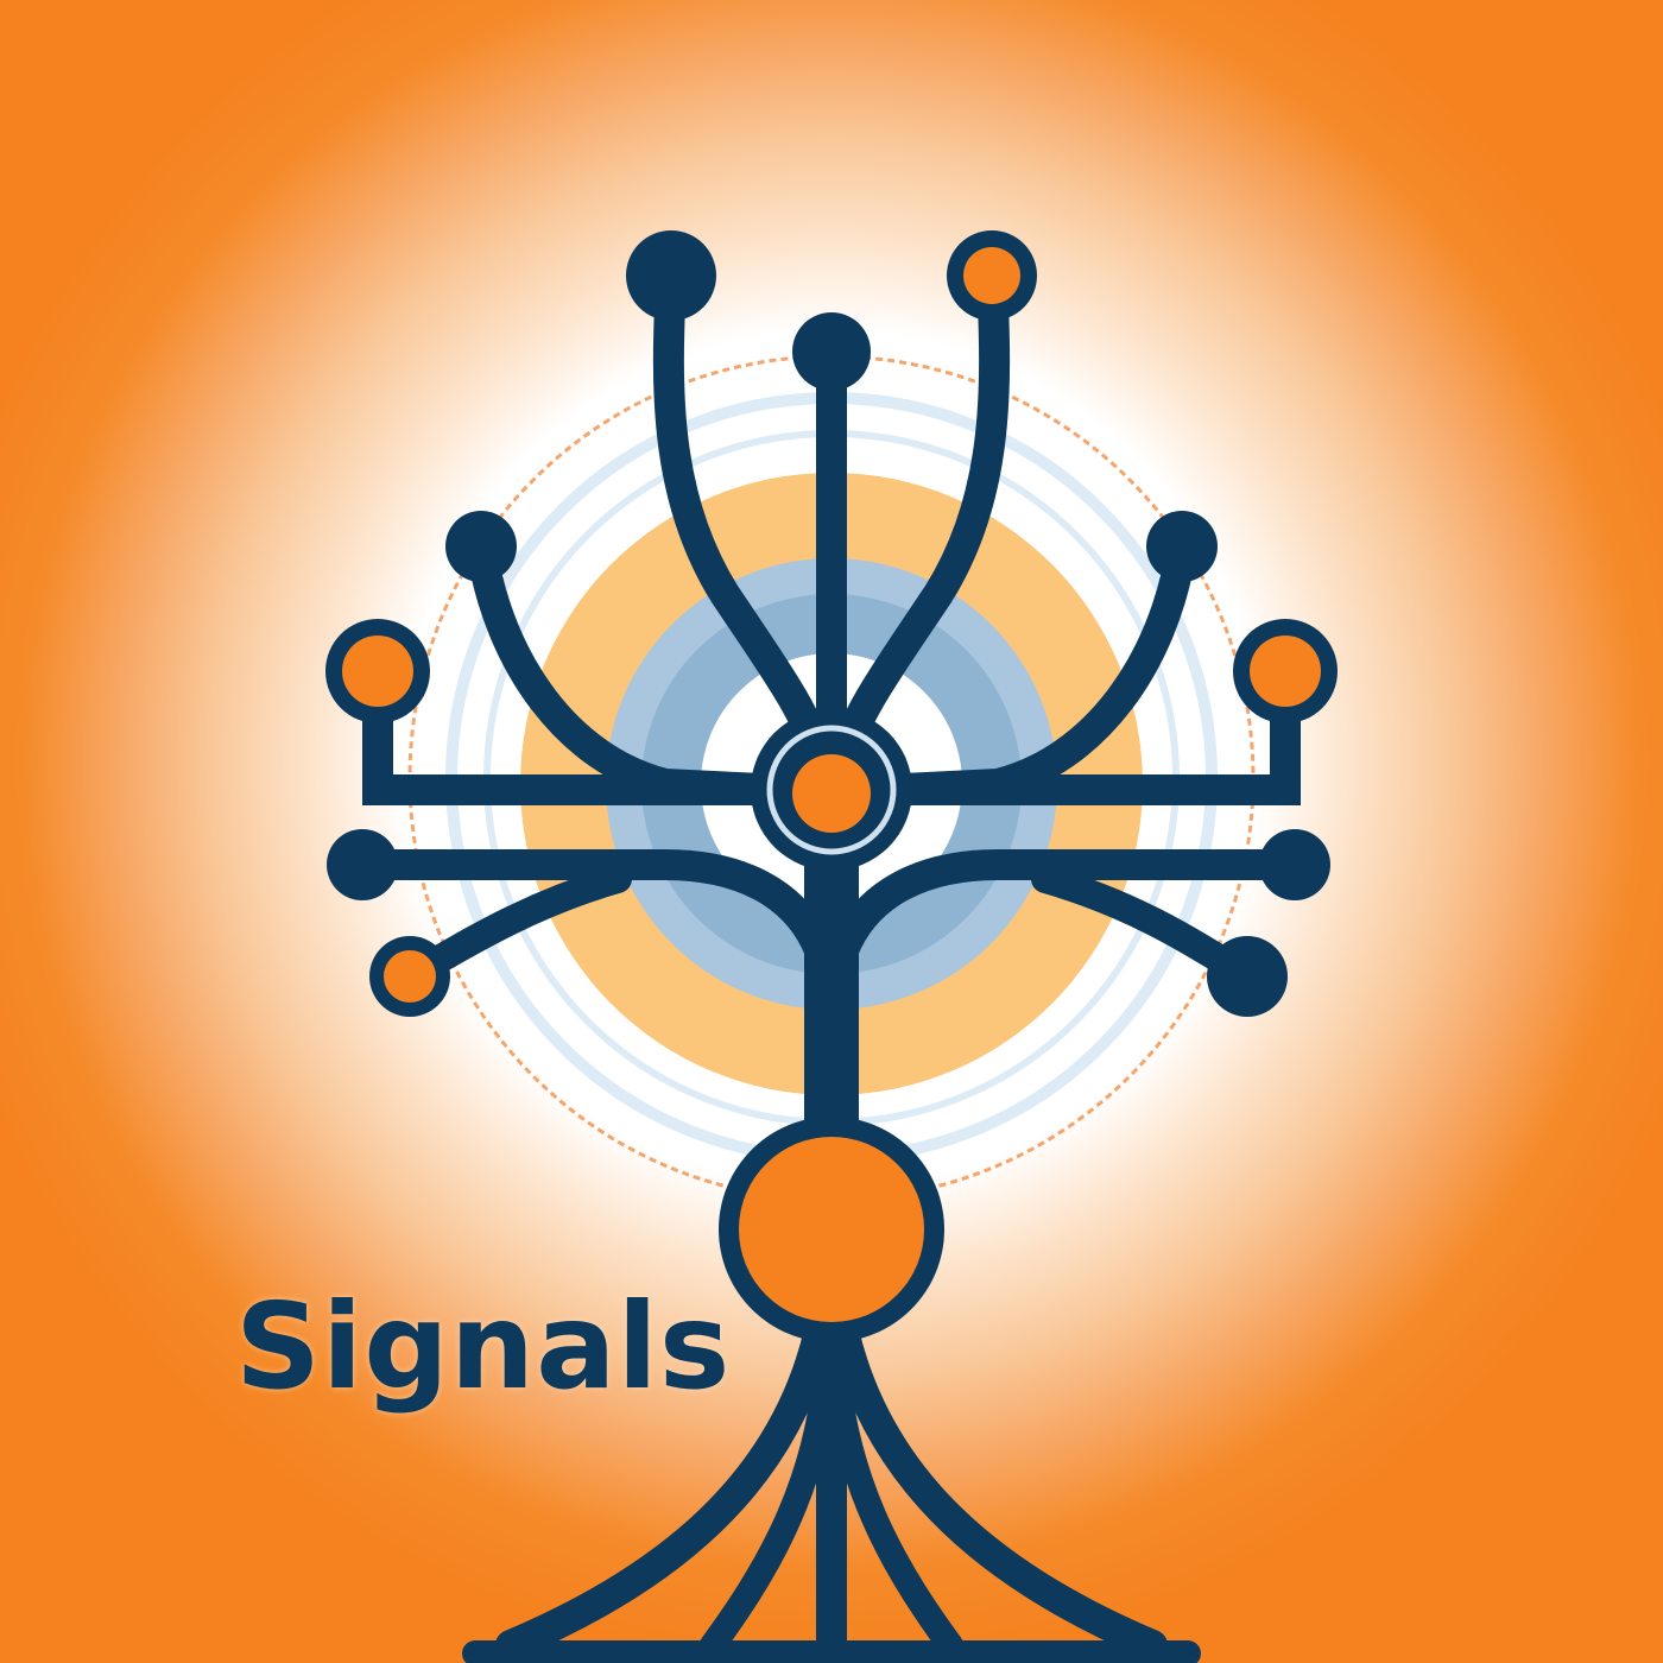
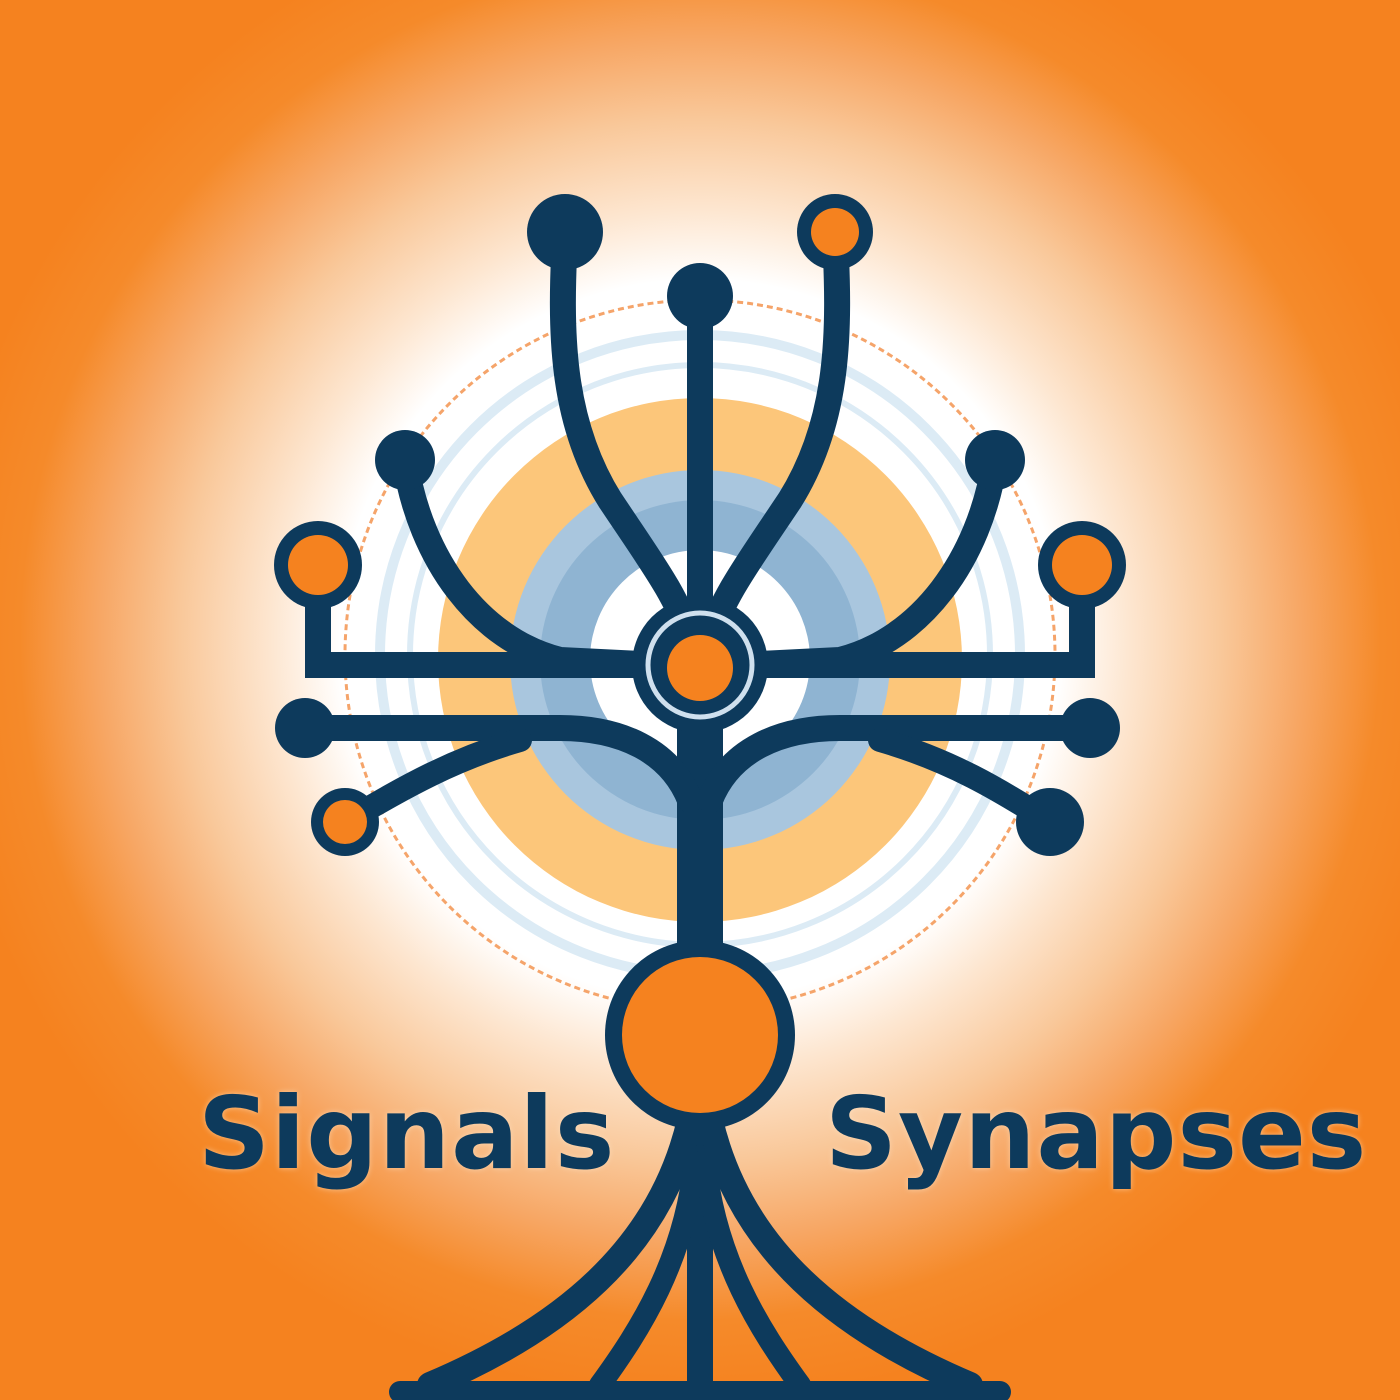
  Signals
+ Synapses
